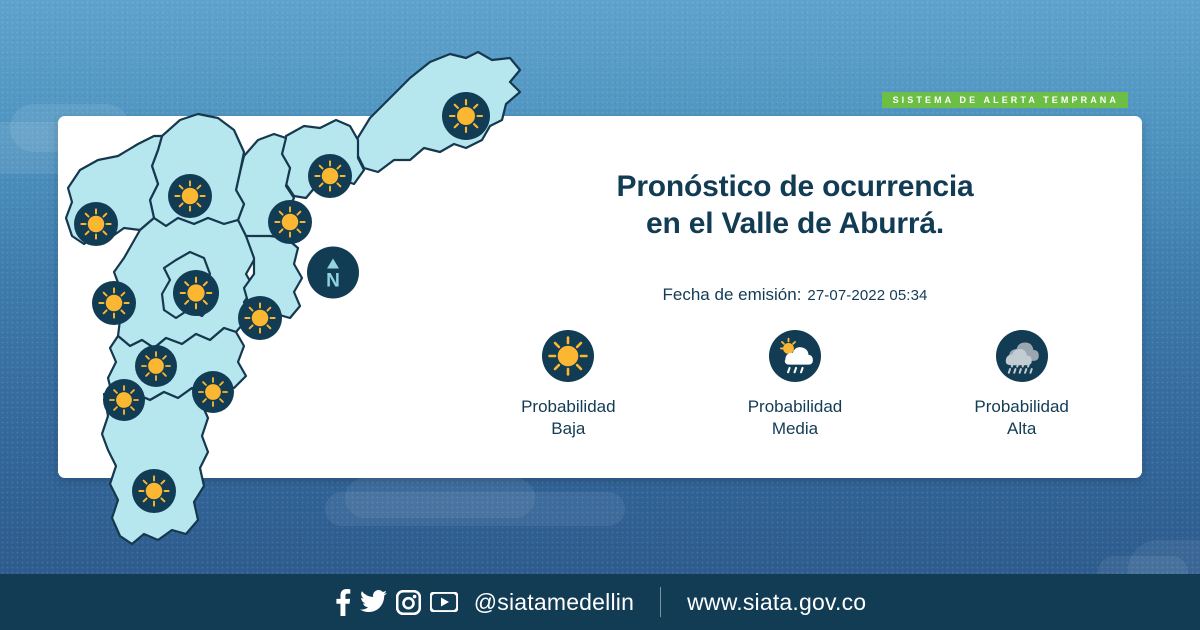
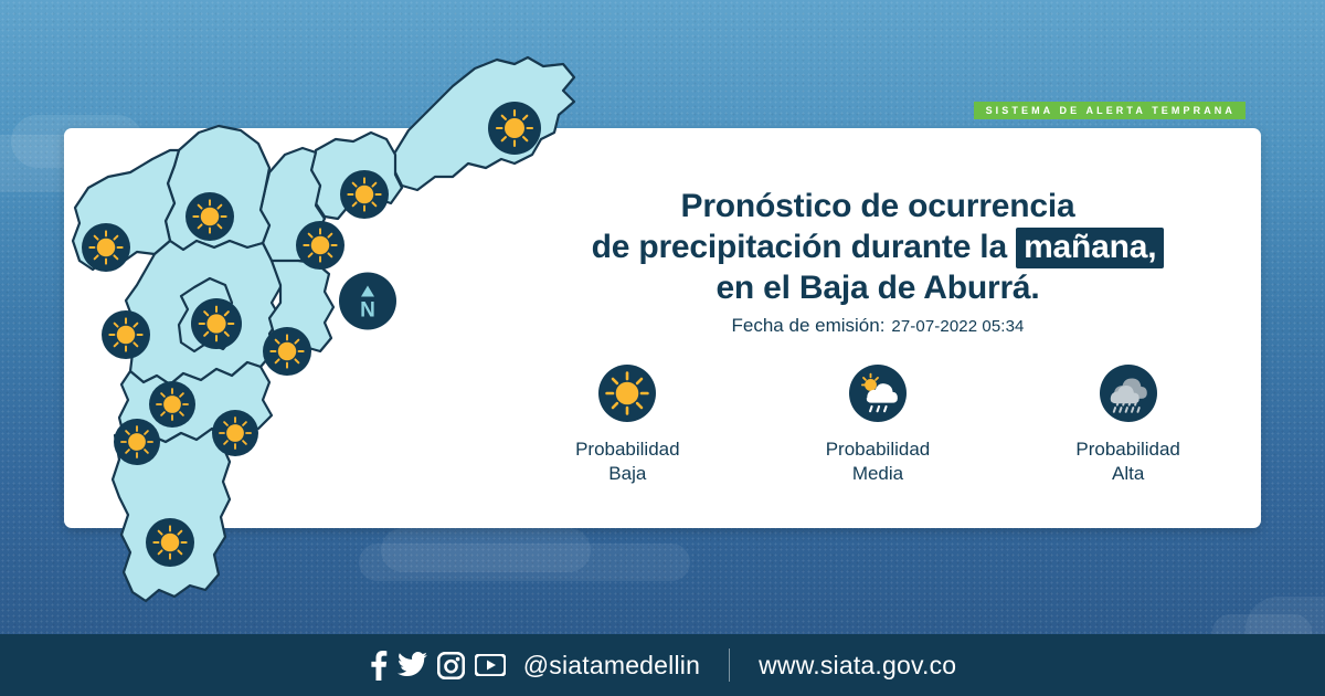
  SISTEMA DE ALERTA TEMPRANA
  N
  Pronóstico de ocurrencia
+ de precipitación durante la mañana,
- en el Valle de Aburrá.
+ en el Baja de Aburrá.
  Fecha de emisión: 27-07-2022 05:34
  Probabilidad
  Baja
  Probabilidad
  Media
  Probabilidad
  Alta
  @siatamedellin
  www.siata.gov.co
